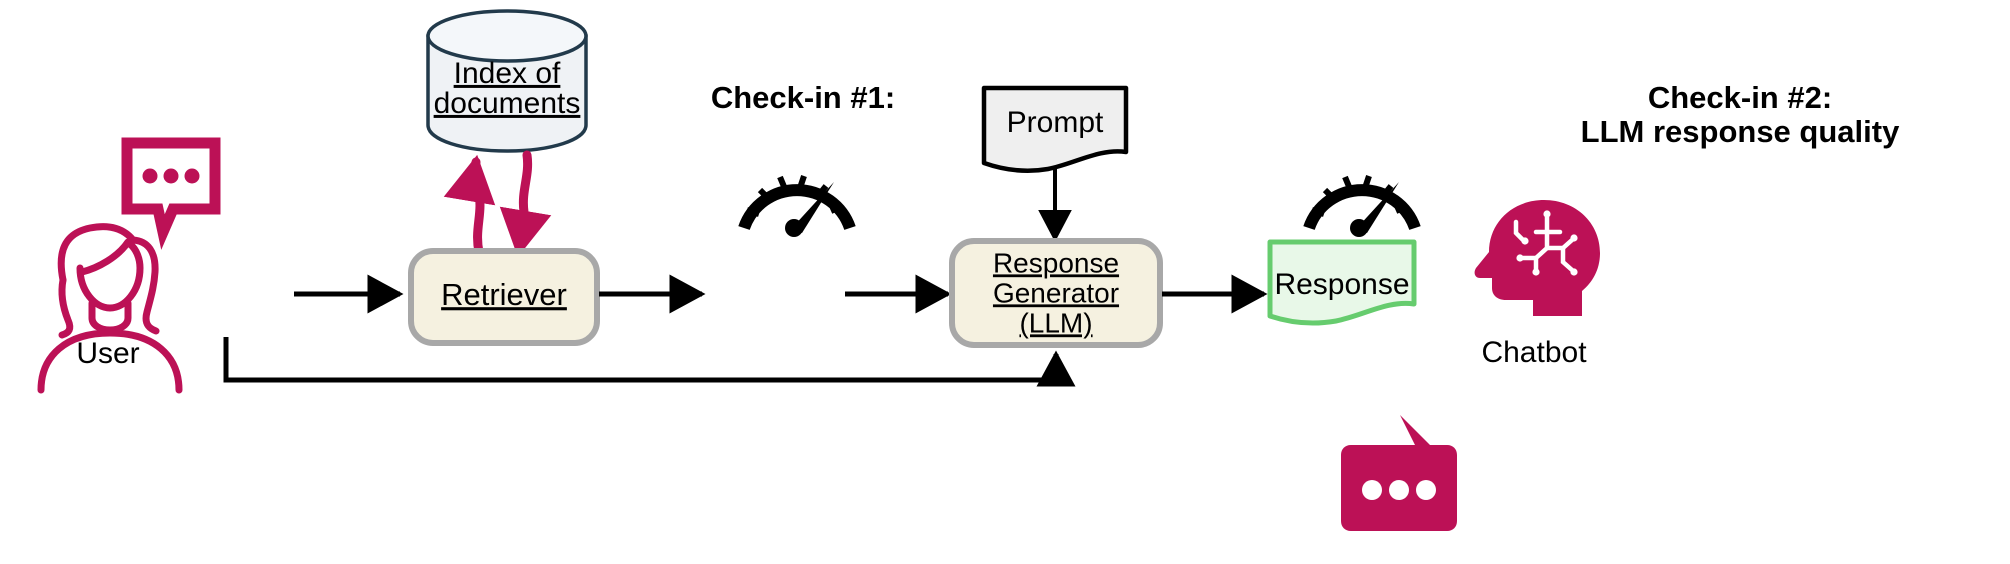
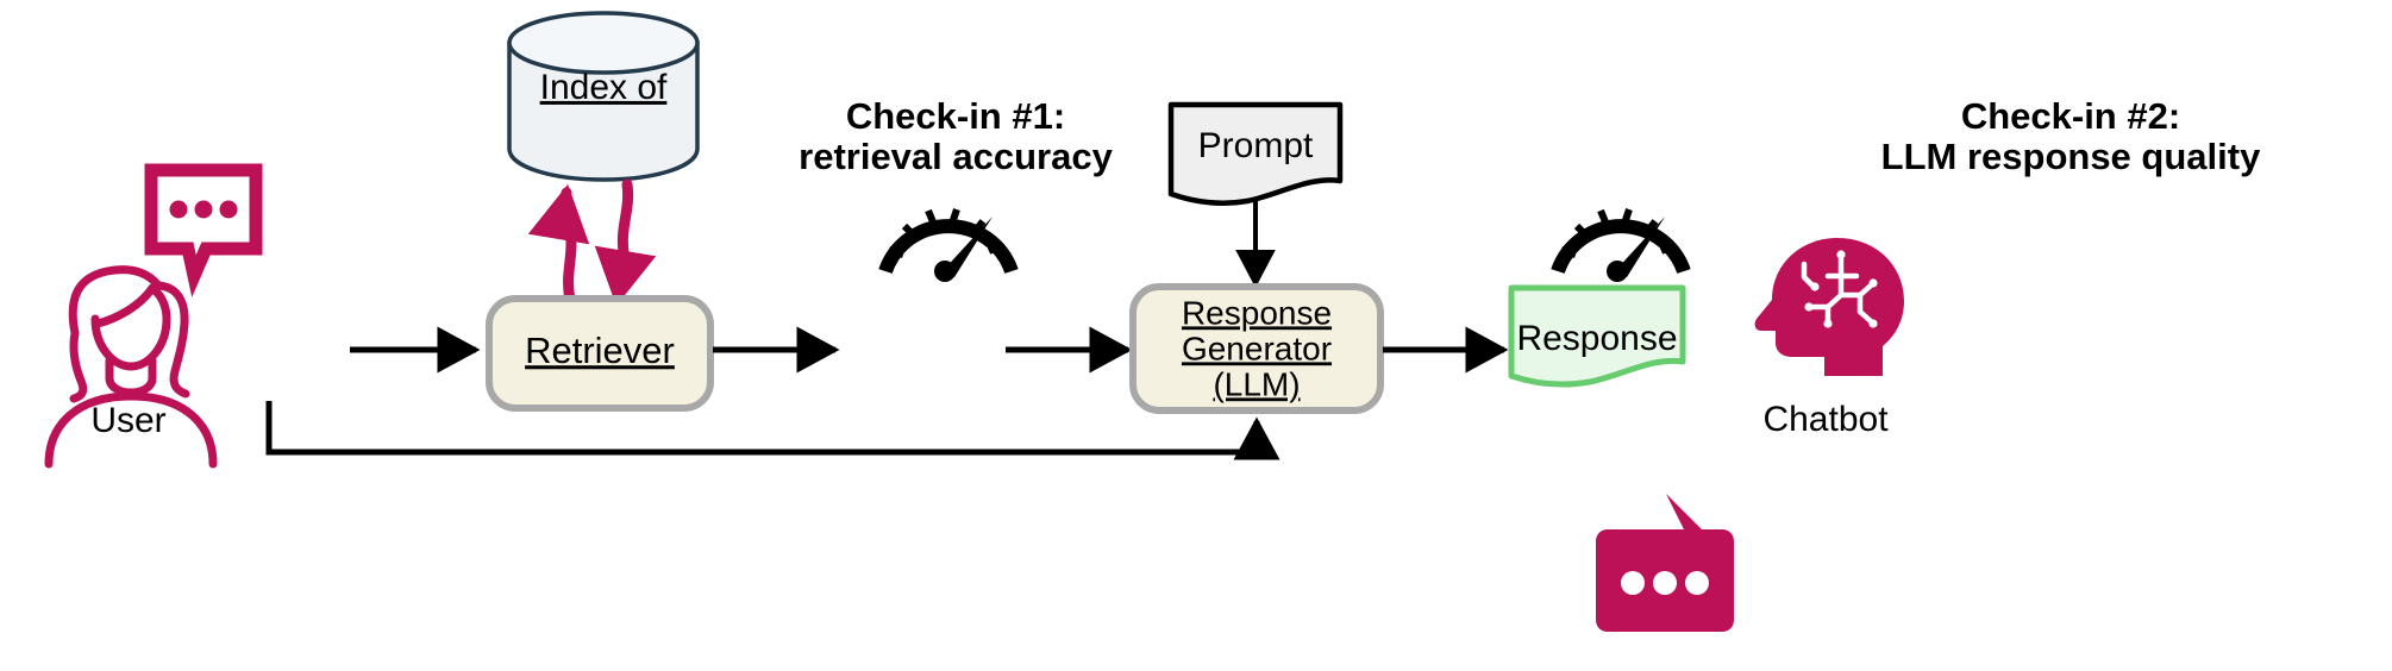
  User
  Index of
- documents
  Retriever
  Check-in #1:
+ retrieval accuracy
  Prompt
  Response
  Generator
  (LLM)
  Check-in #2:
  LLM response quality
  Response
  Chatbot
